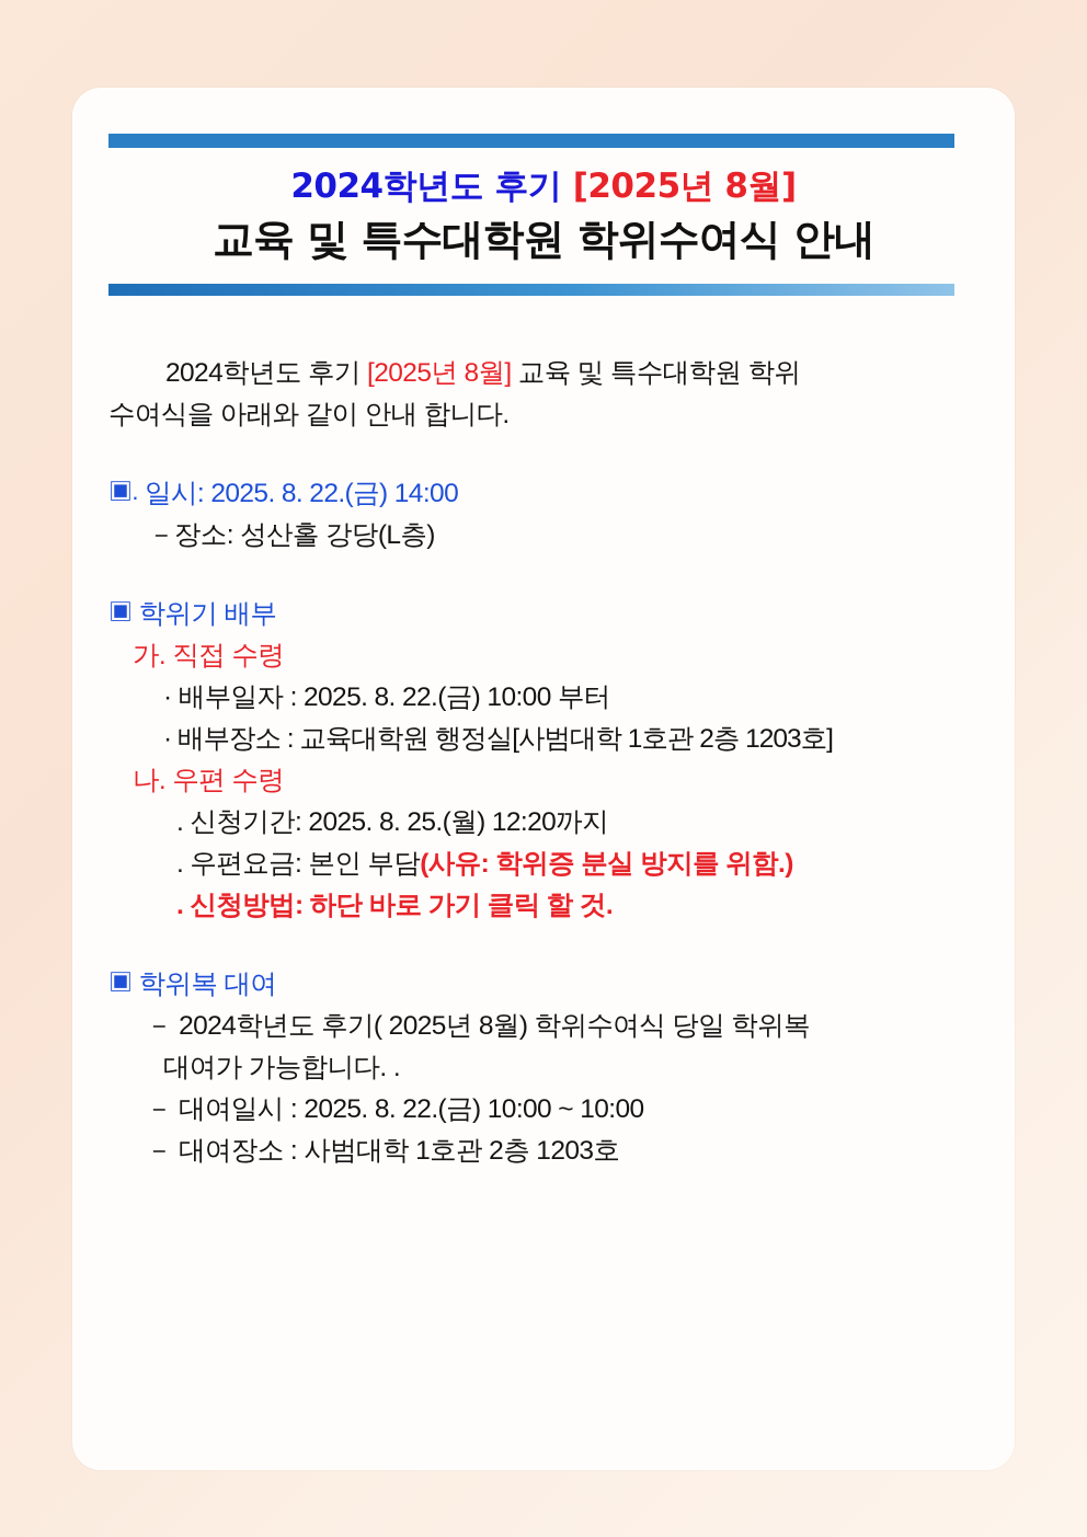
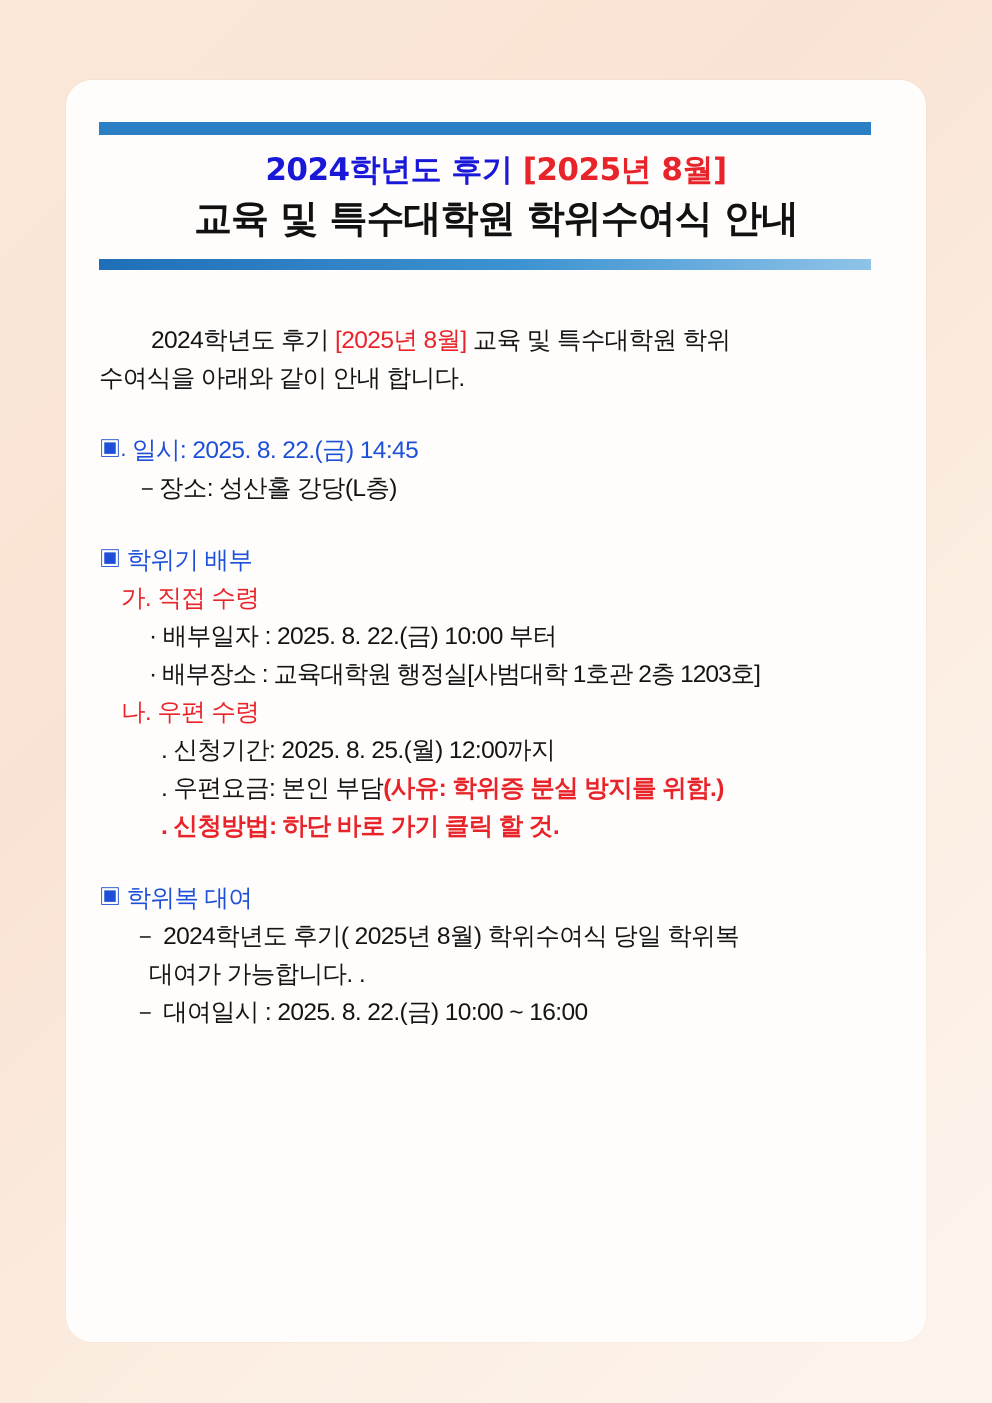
  2024학년도 후기 [2025년 8월]
  교육 및 특수대학원 학위수여식 안내
  2024학년도 후기 [2025년 8월] 교육 및 특수대학원 학위
  수여식을 아래와 같이 안내 합니다.
- ▣. 일시: 2025. 8. 22.(금) 14:00
+ ▣. 일시: 2025. 8. 22.(금) 14:45
  －장소: 성산홀 강당(L층)
  ▣ 학위기 배부
  가. 직접 수령
  · 배부일자 : 2025. 8. 22.(금) 10:00 부터
  · 배부장소 : 교육대학원 행정실[사범대학 1호관 2층 1203호]
  나. 우편 수령
- . 신청기간: 2025. 8. 25.(월) 12:20까지
+ . 신청기간: 2025. 8. 25.(월) 12:00까지
  . 우편요금: 본인 부담(사유: 학위증 분실 방지를 위함.)
  . 신청방법: 하단 바로 가기 클릭 할 것.
  ▣ 학위복 대여
  － 2024학년도 후기( 2025년 8월) 학위수여식 당일 학위복
  대여가 가능합니다. .
- － 대여일시 : 2025. 8. 22.(금) 10:00 ~ 10:00
+ － 대여일시 : 2025. 8. 22.(금) 10:00 ~ 16:00
- － 대여장소 : 사범대학 1호관 2층 1203호
